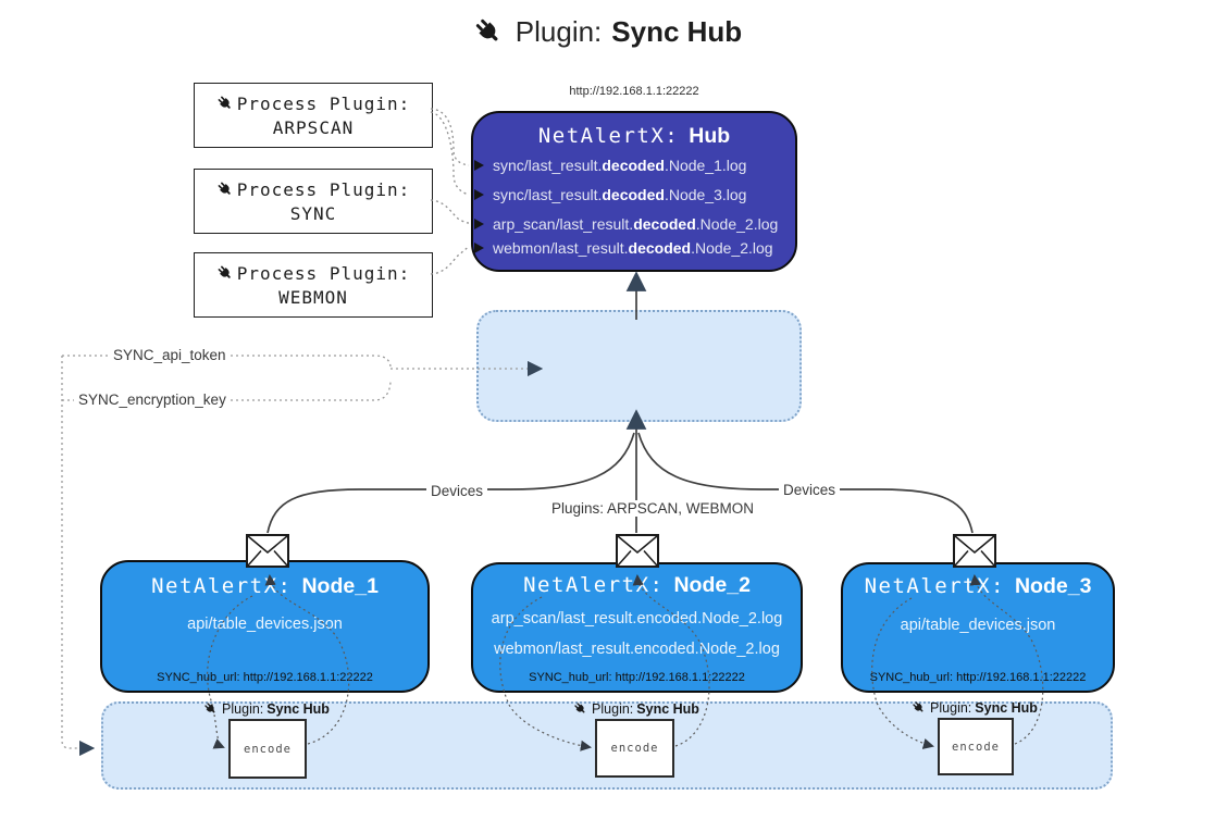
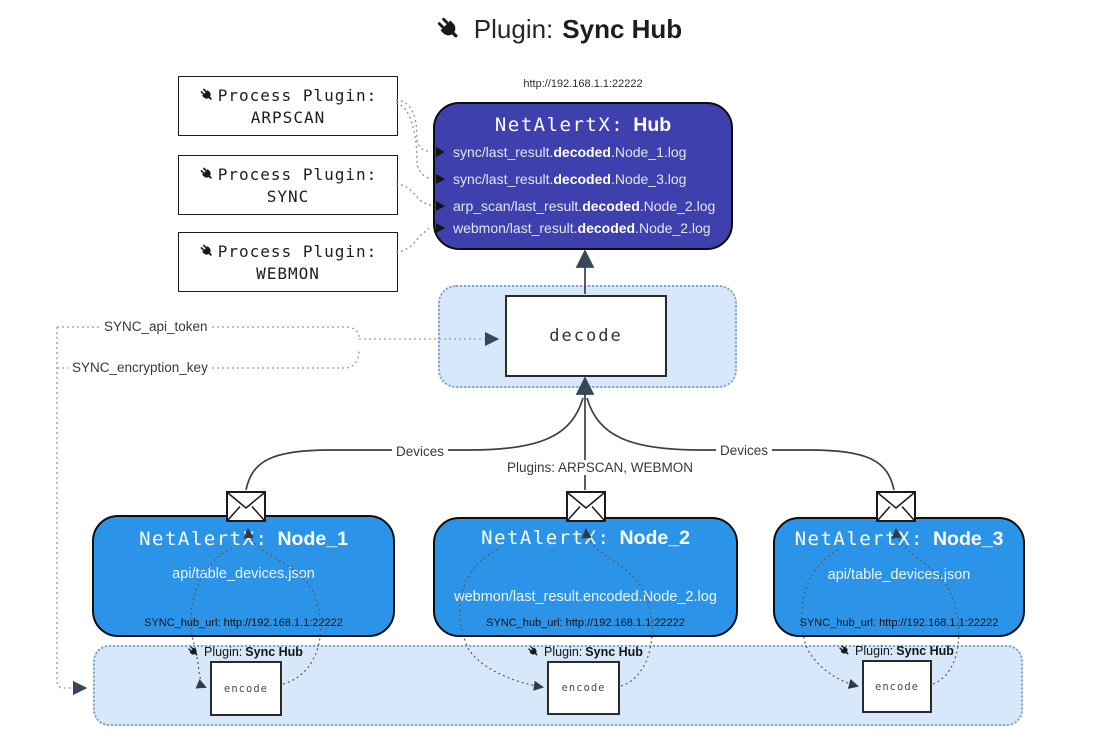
  Plugin:
  Sync Hub
  Process Plugin:
  ARPSCAN
  Process Plugin:
  SYNC
  Process Plugin:
  WEBMON
  http://192.168.1.1:22222
  NetAlertX:
  Hub
  sync/last_result.
  decoded
  .Node_1.log
  sync/last_result.
  decoded
  .Node_3.log
  arp_scan/last_result.
  decoded
  .Node_2.log
  webmon/last_result.
  decoded
  .Node_2.log
+ decode
  SYNC_api_token
  SYNC_encryption_key
  Devices
  Plugins: ARPSCAN, WEBMON
  Devices
  NetAlertX:
  Node_1
  api/table_devices.json
  SYNC_hub_url: http://192.168.1.1:22222
  NetAlertX:
  Node_2
- arp_scan/last_result.encoded.Node_2.log
  webmon/last_result.encoded.Node_2.log
  SYNC_hub_url: http://192.168.1.1:22222
  NetAlertX:
  Node_3
  api/table_devices.json
  SYNC_hub_url: http://192.168.1.1:22222
  Plugin:
  Sync Hub
  encode
  Plugin:
  Sync Hub
  encode
  Plugin:
  Sync Hub
  encode
